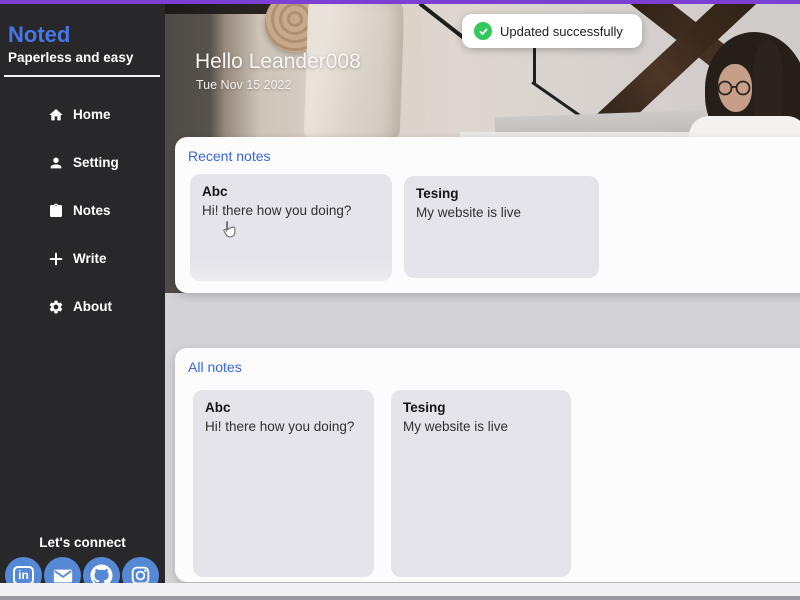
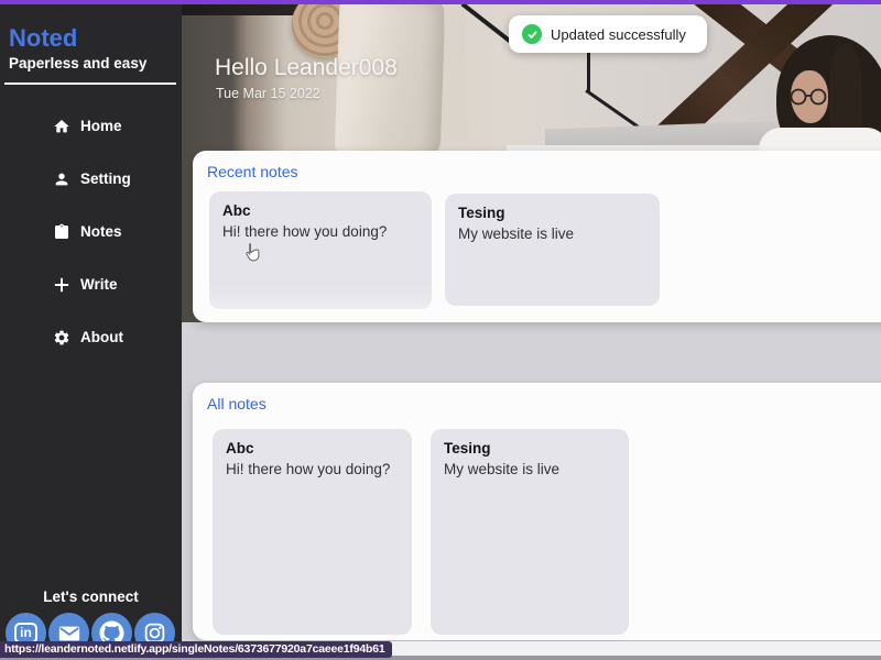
  Noted
  Paperless and easy
  Home
  Setting
  Notes
  Write
  About
  Let's connect
  in
  Hello Leander008
- Tue Nov 15 2022
+ Tue Mar 15 2022
  Updated successfully
  Recent notes
  Abc
  Hi! there how you doing?
  Tesing
  My website is live
  All notes
  Abc
  Hi! there how you doing?
  Tesing
  My website is live
+ https://leandernoted.netlify.app/singleNotes/6373677920a7caeee1f94b61
